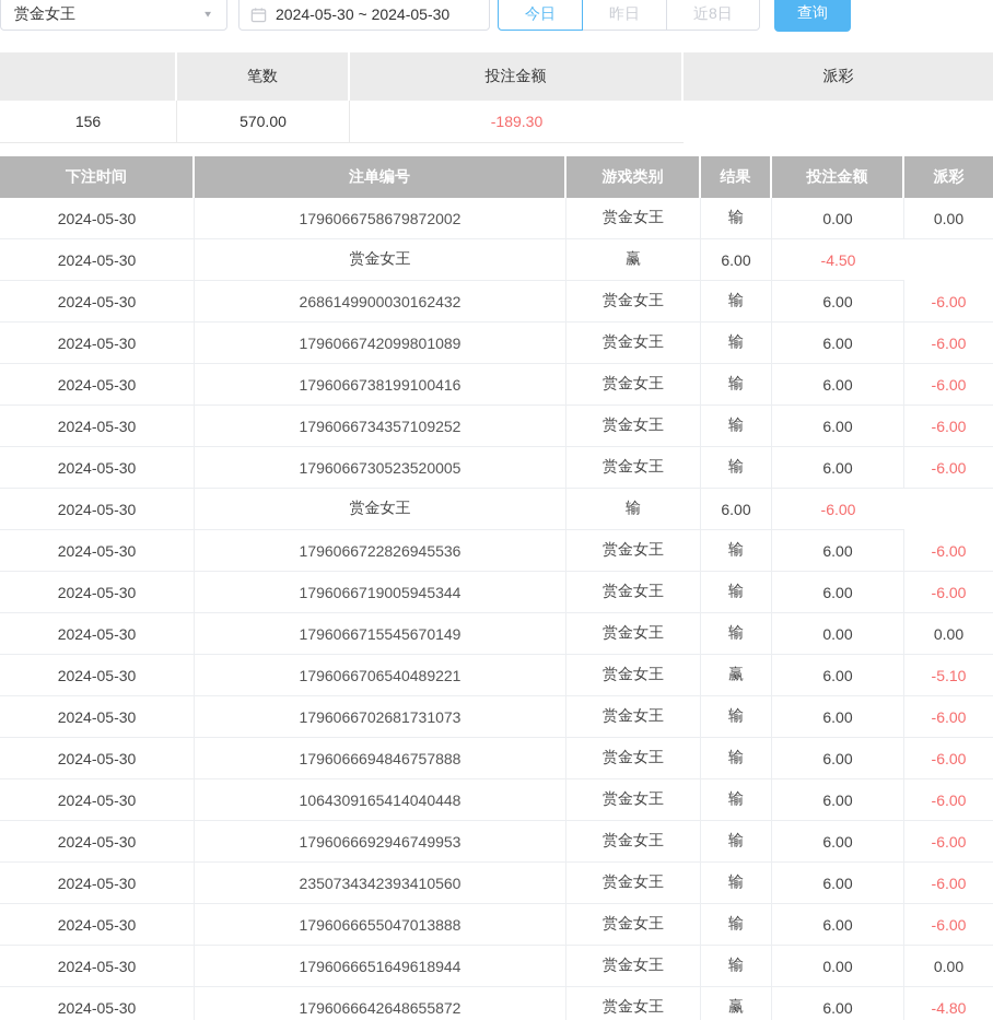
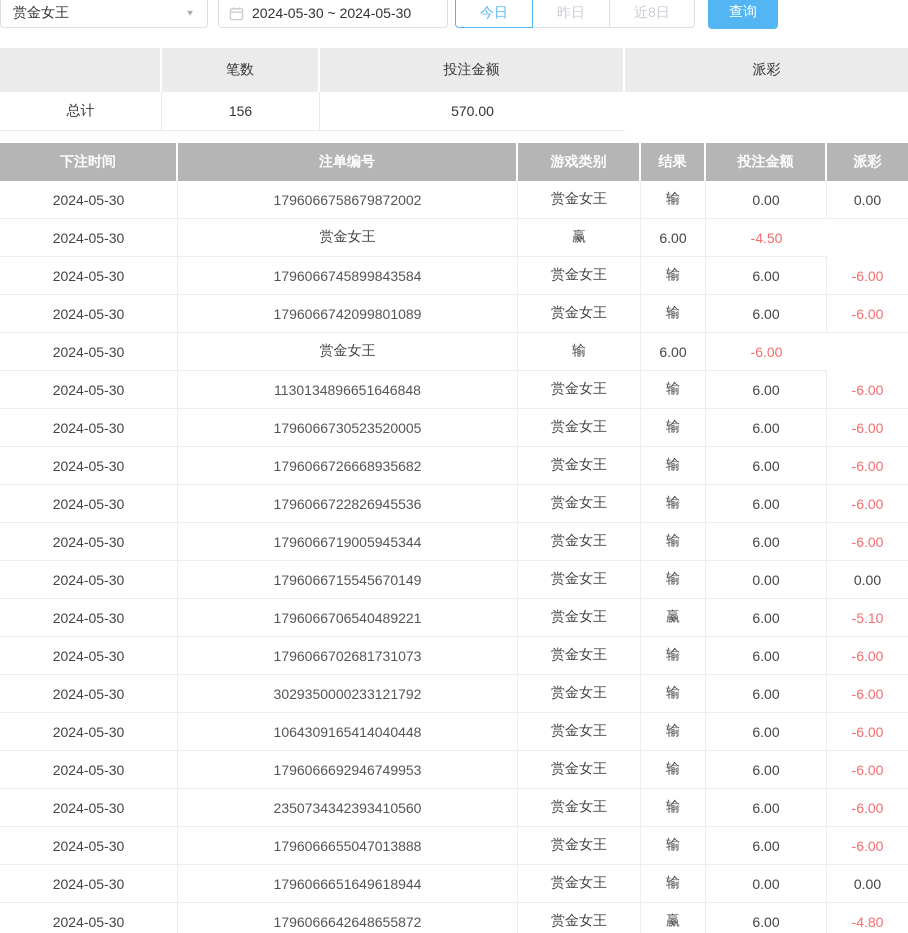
  赏金女王
  ▼
  2024-05-30 ~ 2024-05-30
  今日
  昨日
  近8日
  查询
  笔数
  投注金额
  派彩
+ 总计
  156
  570.00
- -189.30
  下注时间
  注单编号
  游戏类别
  结果
  投注金额
  派彩
  2024-05-30
  1796066758679872002
  赏金女王
  输
  0.00
  0.00
  2024-05-30
  赏金女王
  赢
  6.00
  -4.50
  2024-05-30
- 2686149900030162432
+ 1796066745899843584
  赏金女王
  输
  6.00
  -6.00
  2024-05-30
  1796066742099801089
  赏金女王
  输
  6.00
  -6.00
  2024-05-30
- 1796066738199100416
  赏金女王
  输
  6.00
  -6.00
  2024-05-30
- 1796066734357109252
+ 1130134896651646848
  赏金女王
  输
  6.00
  -6.00
  2024-05-30
  1796066730523520005
  赏金女王
  输
  6.00
  -6.00
  2024-05-30
+ 1796066726668935682
  赏金女王
  输
  6.00
  -6.00
  2024-05-30
  1796066722826945536
  赏金女王
  输
  6.00
  -6.00
  2024-05-30
  1796066719005945344
  赏金女王
  输
  6.00
  -6.00
  2024-05-30
  1796066715545670149
  赏金女王
  输
  0.00
  0.00
  2024-05-30
  1796066706540489221
  赏金女王
  赢
  6.00
  -5.10
  2024-05-30
  1796066702681731073
  赏金女王
  输
  6.00
  -6.00
  2024-05-30
- 1796066694846757888
+ 3029350000233121792
  赏金女王
  输
  6.00
  -6.00
  2024-05-30
  1064309165414040448
  赏金女王
  输
  6.00
  -6.00
  2024-05-30
  1796066692946749953
  赏金女王
  输
  6.00
  -6.00
  2024-05-30
  2350734342393410560
  赏金女王
  输
  6.00
  -6.00
  2024-05-30
  1796066655047013888
  赏金女王
  输
  6.00
  -6.00
  2024-05-30
  1796066651649618944
  赏金女王
  输
  0.00
  0.00
  2024-05-30
  1796066642648655872
  赏金女王
  赢
  6.00
  -4.80
